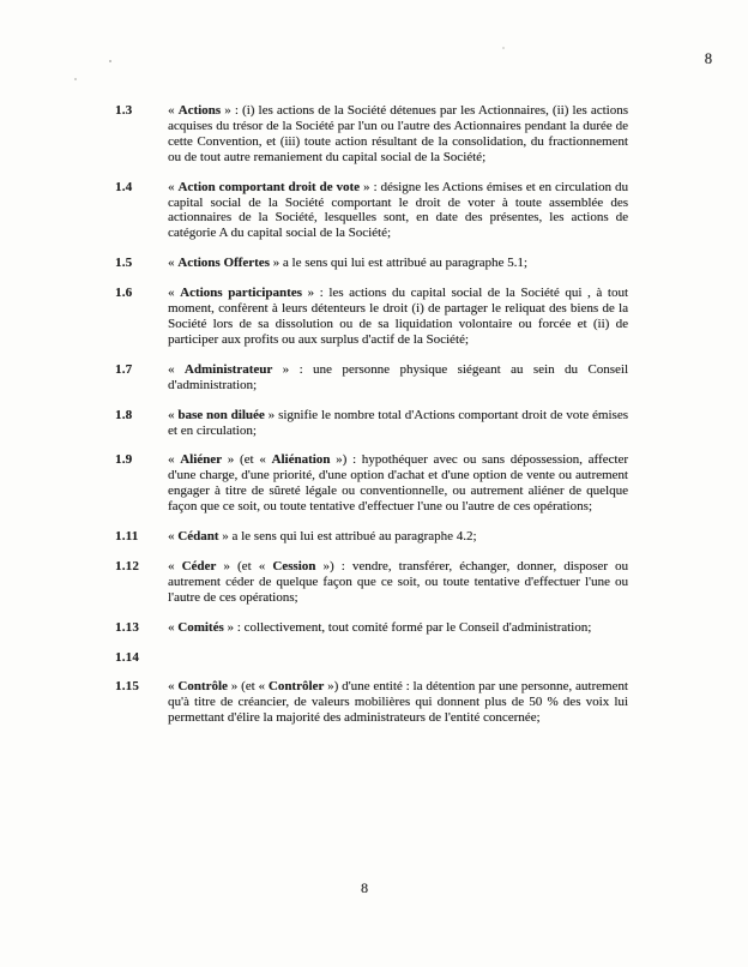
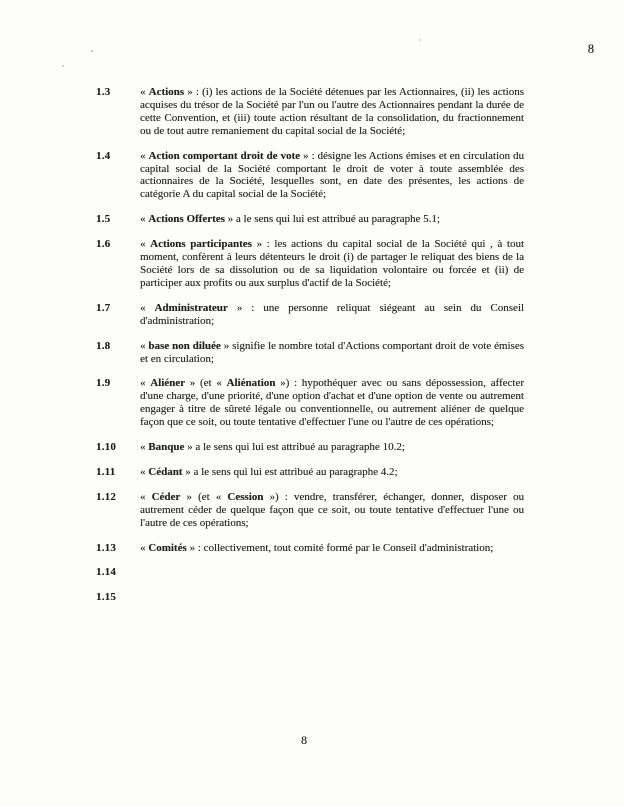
  8
  1.3
  « Actions » : (i) les actions de la Société détenues par les Actionnaires, (ii) les actions acquises du trésor de la Société par l'un ou l'autre des Actionnaires pendant la durée de cette Convention, et (iii) toute action résultant de la consolidation, du fractionnement ou de tout autre remaniement du capital social de la Société;
  1.4
  « Action comportant droit de vote » : désigne les Actions émises et en circulation du capital social de la Société comportant le droit de voter à toute assemblée des actionnaires de la Société, lesquelles sont, en date des présentes, les actions de catégorie A du capital social de la Société;
  1.5
  « Actions Offertes » a le sens qui lui est attribué au paragraphe 5.1;
  1.6
  « Actions participantes » : les actions du capital social de la Société qui , à tout moment, confèrent à leurs détenteurs le droit (i) de partager le reliquat des biens de la Société lors de sa dissolution ou de sa liquidation volontaire ou forcée et (ii) de participer aux profits ou aux surplus d'actif de la Société;
  1.7
- « Administrateur » : une personne physique siégeant au sein du Conseil d'administration;
+ « Administrateur » : une personne reliquat siégeant au sein du Conseil d'administration;
  1.8
  « base non diluée » signifie le nombre total d'Actions comportant droit de vote émises et en circulation;
  1.9
  « Aliéner » (et « Aliénation ») : hypothéquer avec ou sans dépossession, affecter d'une charge, d'une priorité, d'une option d'achat et d'une option de vente ou autrement engager à titre de sûreté légale ou conventionnelle, ou autrement aliéner de quelque façon que ce soit, ou toute tentative d'effectuer l'une ou l'autre de ces opérations;
+ 1.10
+ « Banque » a le sens qui lui est attribué au paragraphe 10.2;
  1.11
  « Cédant » a le sens qui lui est attribué au paragraphe 4.2;
  1.12
  « Céder » (et « Cession ») : vendre, transférer, échanger, donner, disposer ou autrement céder de quelque façon que ce soit, ou toute tentative d'effectuer l'une ou l'autre de ces opérations;
  1.13
  « Comités » : collectivement, tout comité formé par le Conseil d'administration;
  1.14
  1.15
- « Contrôle » (et « Contrôler ») d'une entité : la détention par une personne, autrement qu'à titre de créancier, de valeurs mobilières qui donnent plus de 50 % des voix lui permettant d'élire la majorité des administrateurs de l'entité concernée;
  8
